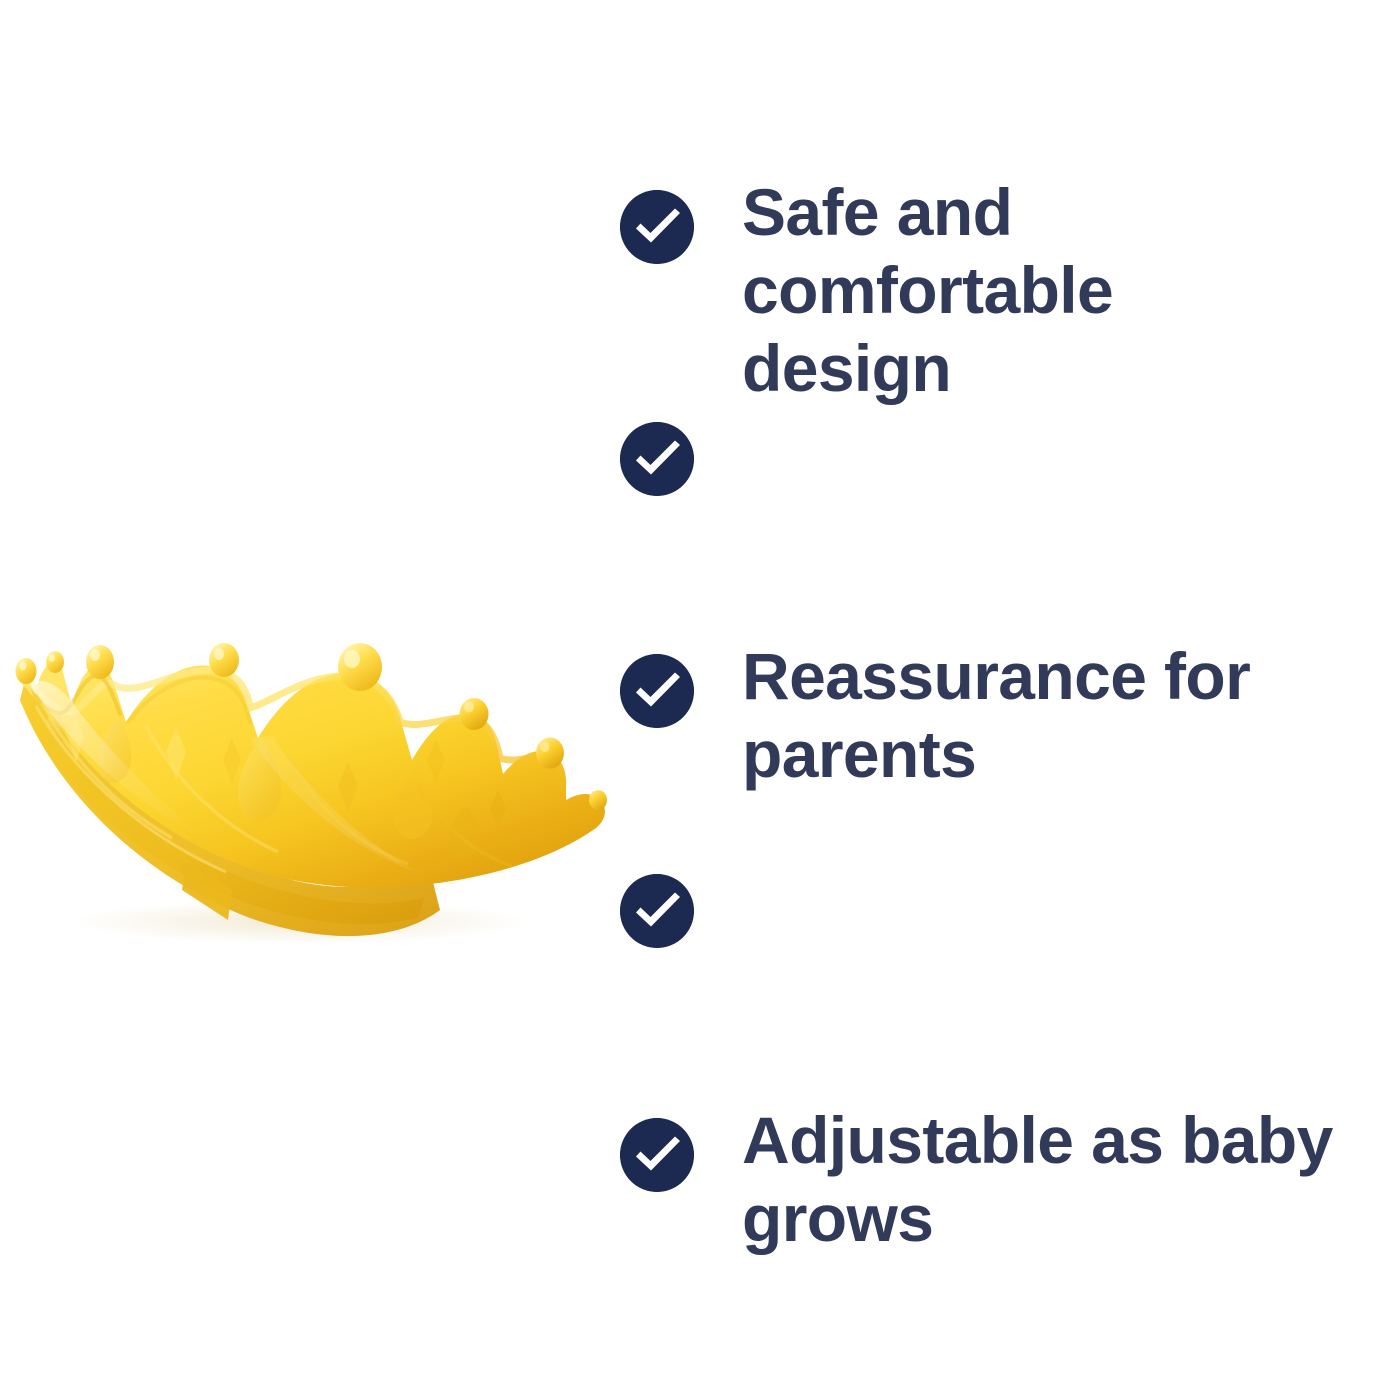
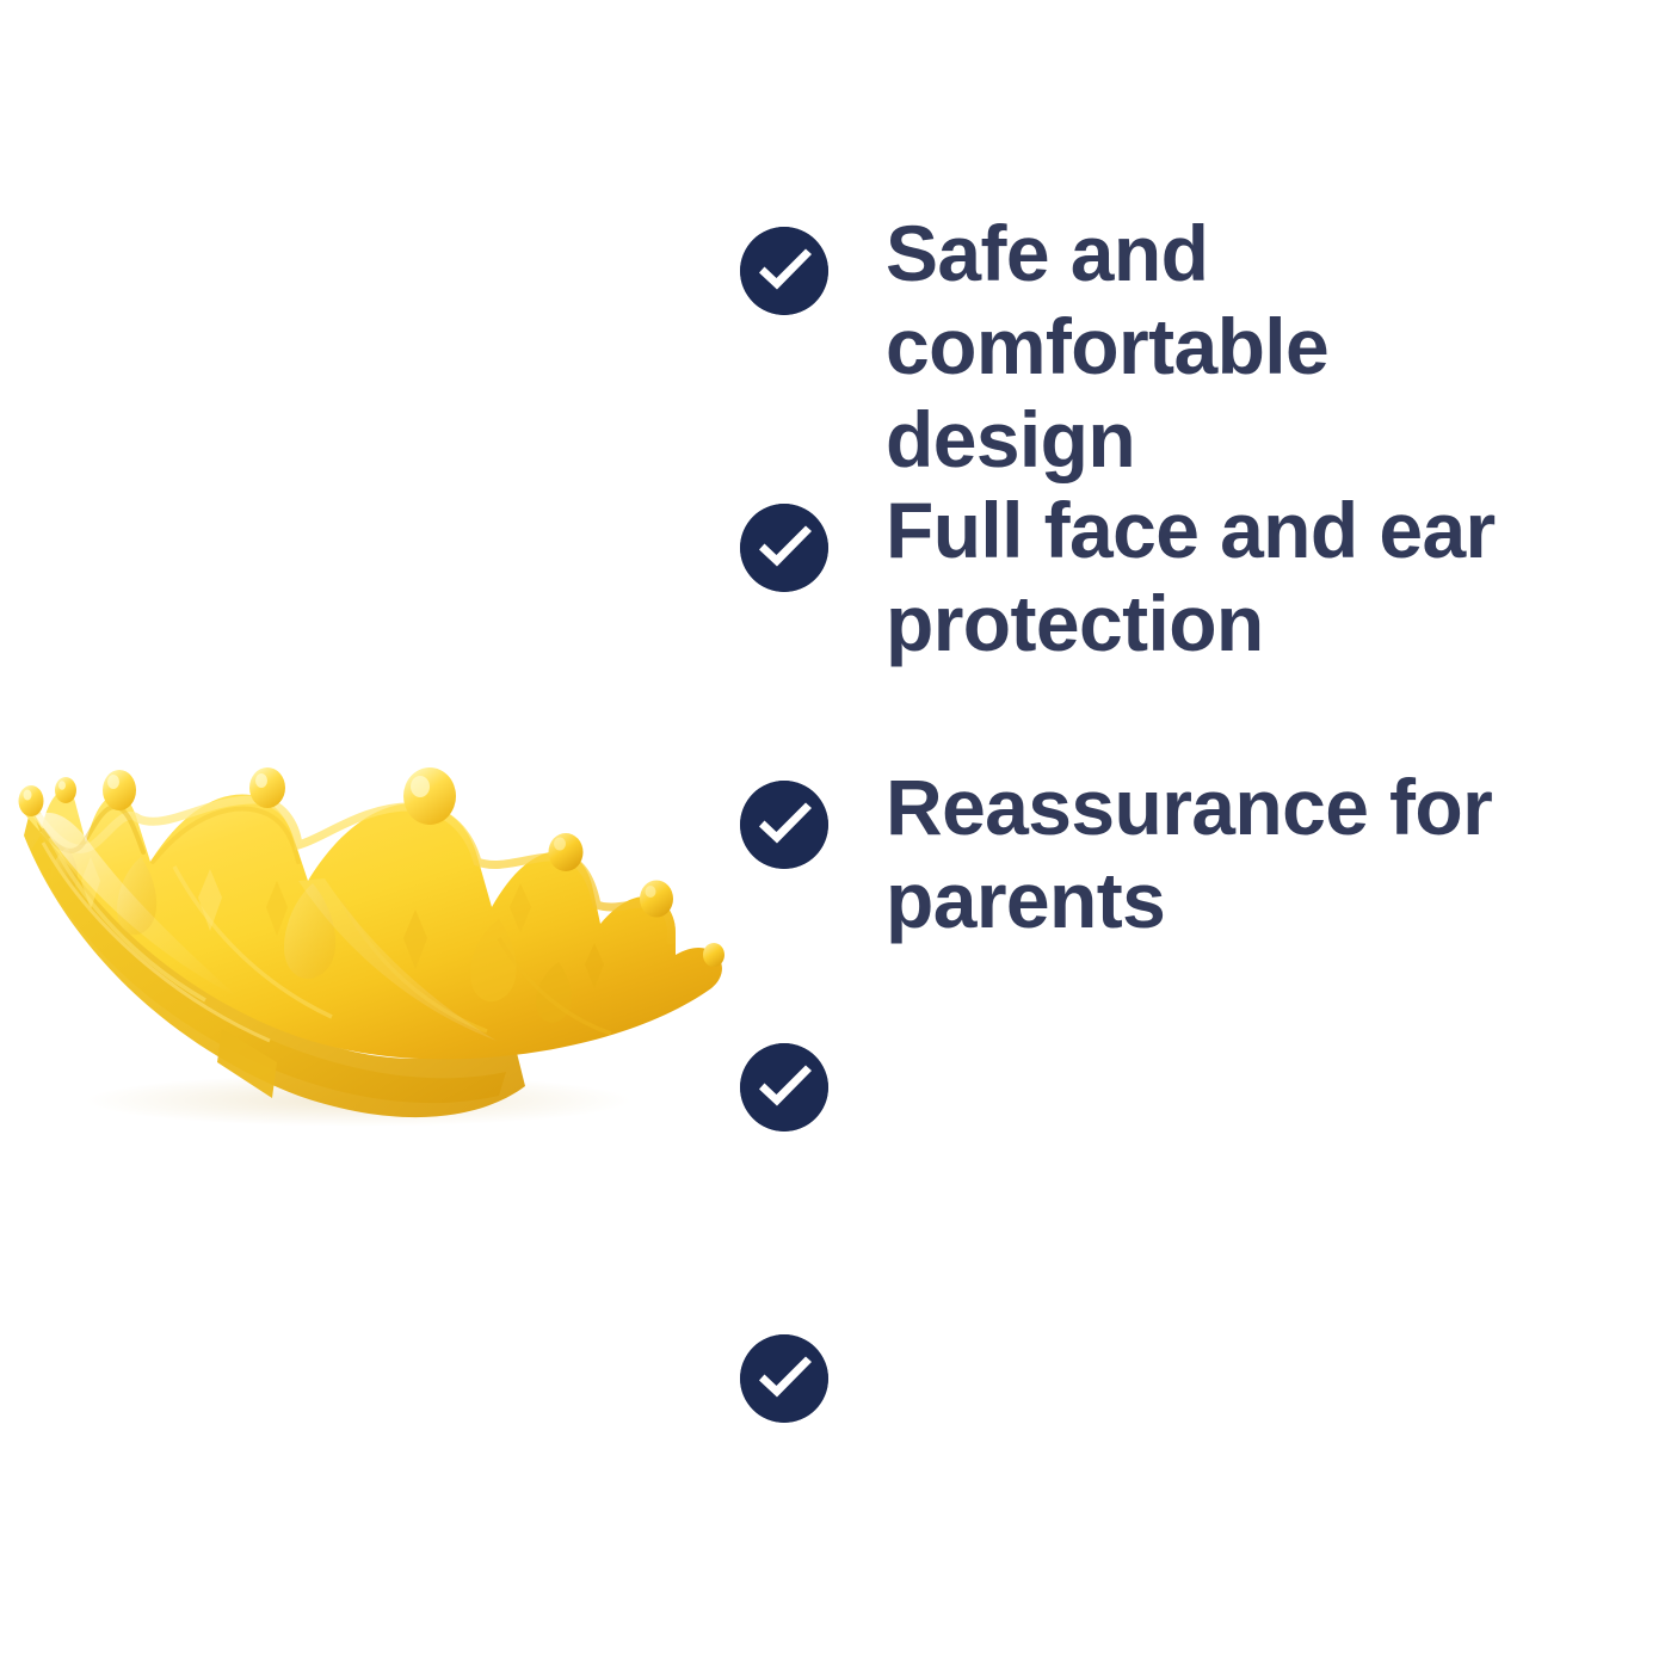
  Safe and comfortable
  design
+ Full face and ear
+ protection
  Reassurance for
  parents
- Adjustable as baby
- grows
